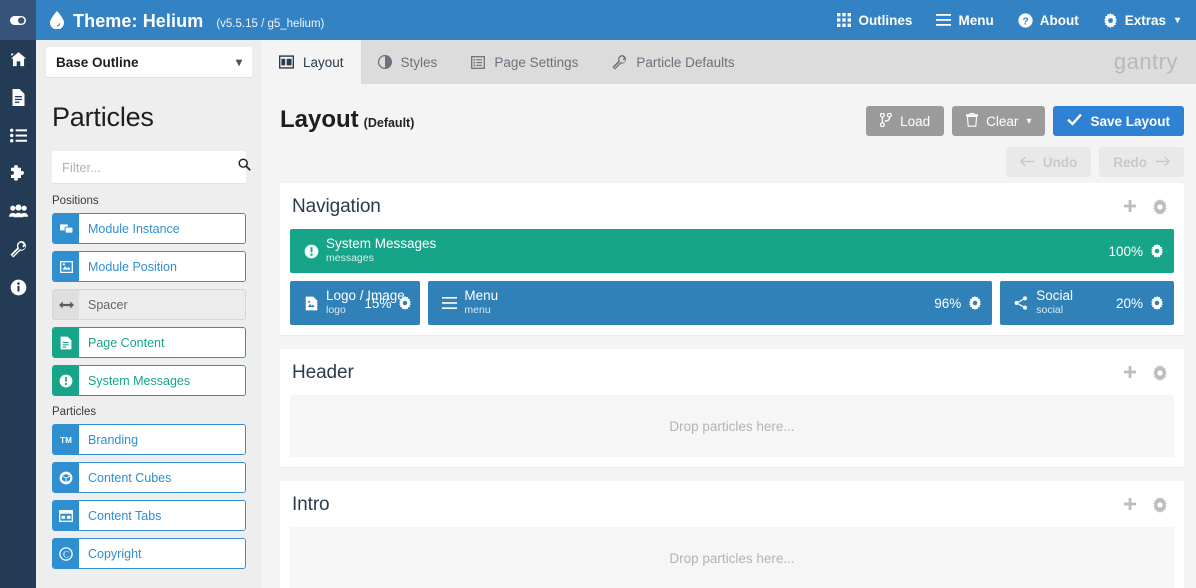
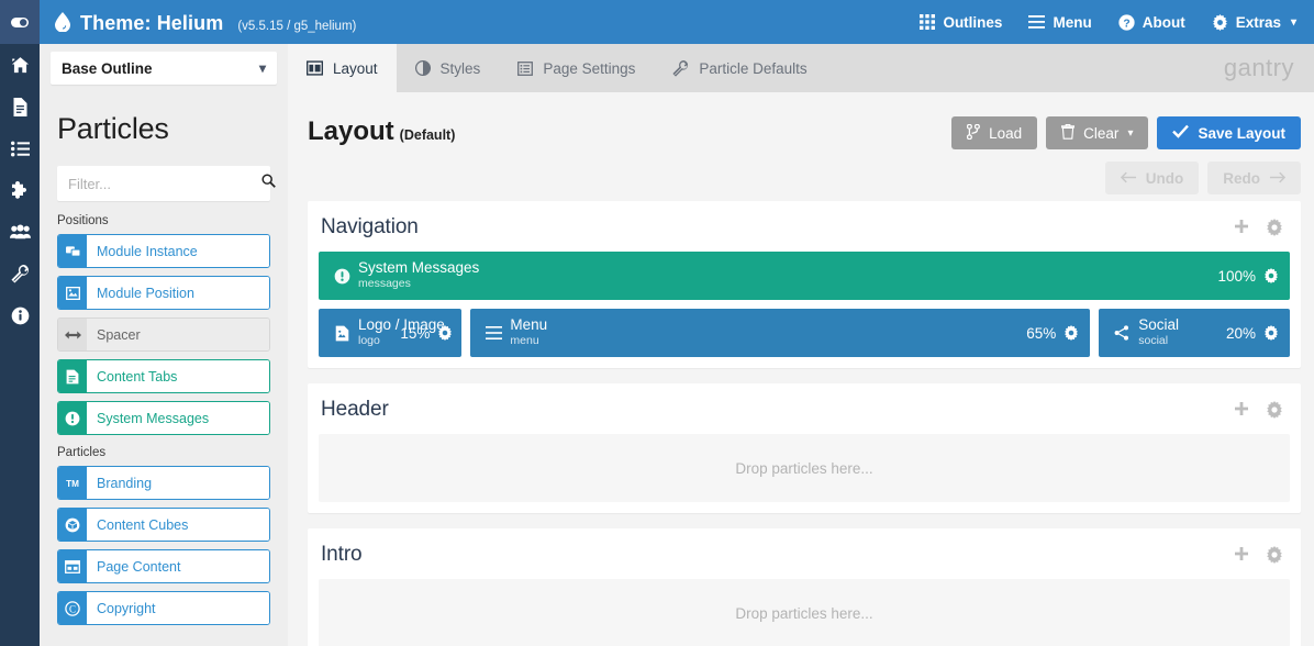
  Theme: Helium
  (v5.5.15 / g5_helium)
  Outlines
  Menu
  ?
  About
  Extras
  ▾
  Base Outline
  ▾
  Layout
  Styles
  Page Settings
  Particle Defaults
  gantry
  Particles
  Filter...
  Positions
  Module Instance
  Module Position
  Spacer
- Page Content
+ Content Tabs
  System Messages
  Particles
  TM
  Branding
  Content Cubes
- Content Tabs
+ Page Content
  C
  Copyright
  Layout (Default)
  Load
  Clear
  ▾
  Save Layout
  Undo
  Redo
  Navigation
  System Messages
  messages
  100%
  Logo / Image
  logo
  15%
  Menu
  menu
- 96%
+ 65%
  Social
  social
  20%
  Header
  Drop particles here...
  Intro
  Drop particles here...
